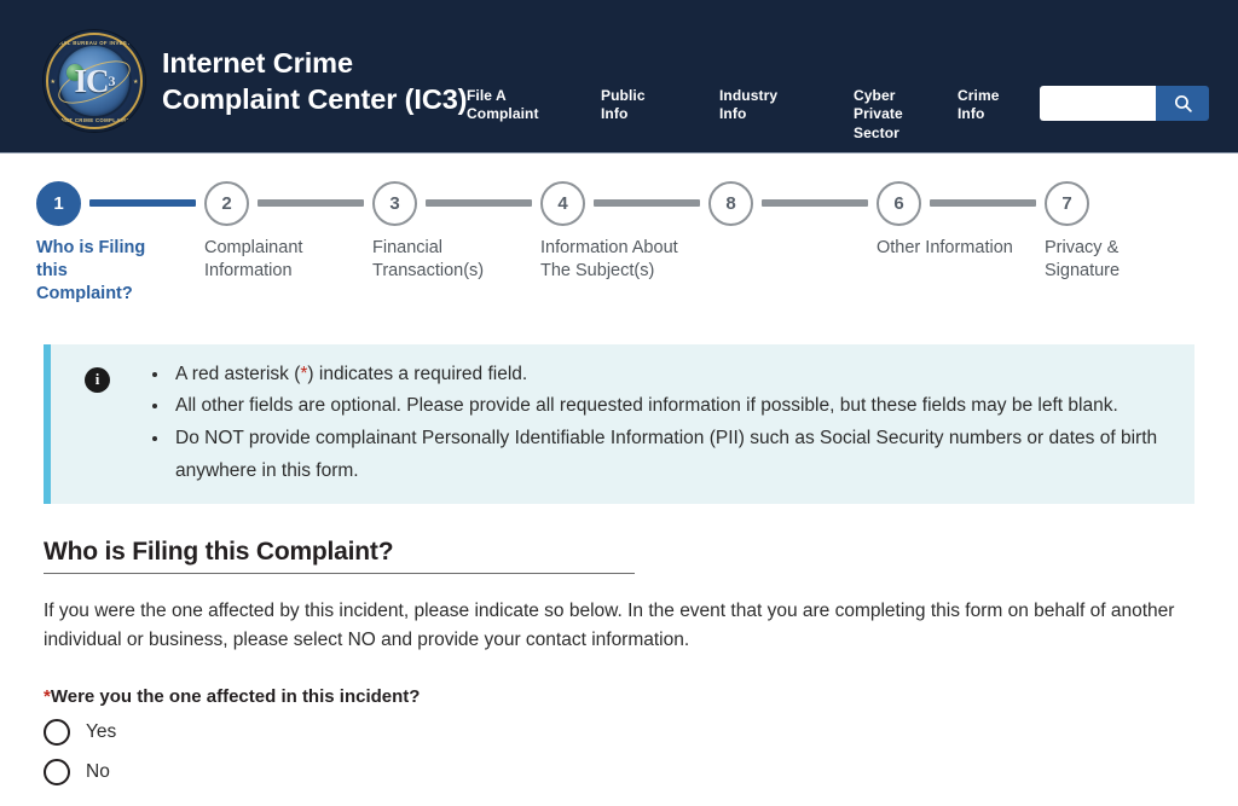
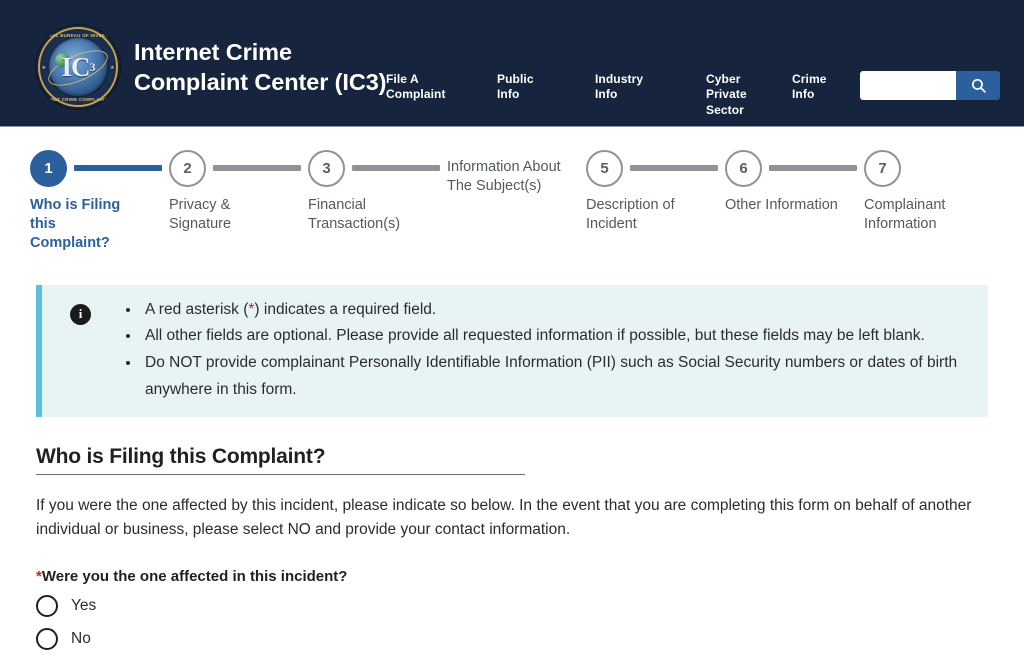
  IC
  3
  Internet Crime
  Complaint Center (IC3)
  File A
  Complaint
  Public
  Info
  Industry
  Info
  Cyber
  Private
  Sector
  Crime
  Info
  1
  Who is Filing this Complaint?
  2
- Complainant Information
+ Privacy & Signature
  3
  Financial Transaction(s)
- 4
  Information About The Subject(s)
- 8
+ 5
+ Description of Incident
  6
  Other Information
  7
- Privacy & Signature
+ Complainant Information
  i
  A red asterisk (*) indicates a required field.
  All other fields are optional. Please provide all requested information if possible, but these fields may be left blank.
  Do NOT provide complainant Personally Identifiable Information (PII) such as Social Security numbers or dates of birth anywhere in this form.
  Who is Filing this Complaint?
  If you were the one affected by this incident, please indicate so below. In the event that you are completing this form on behalf of another individual or business, please select NO and provide your contact information.
  *Were you the one affected in this incident?
  Yes
  No
